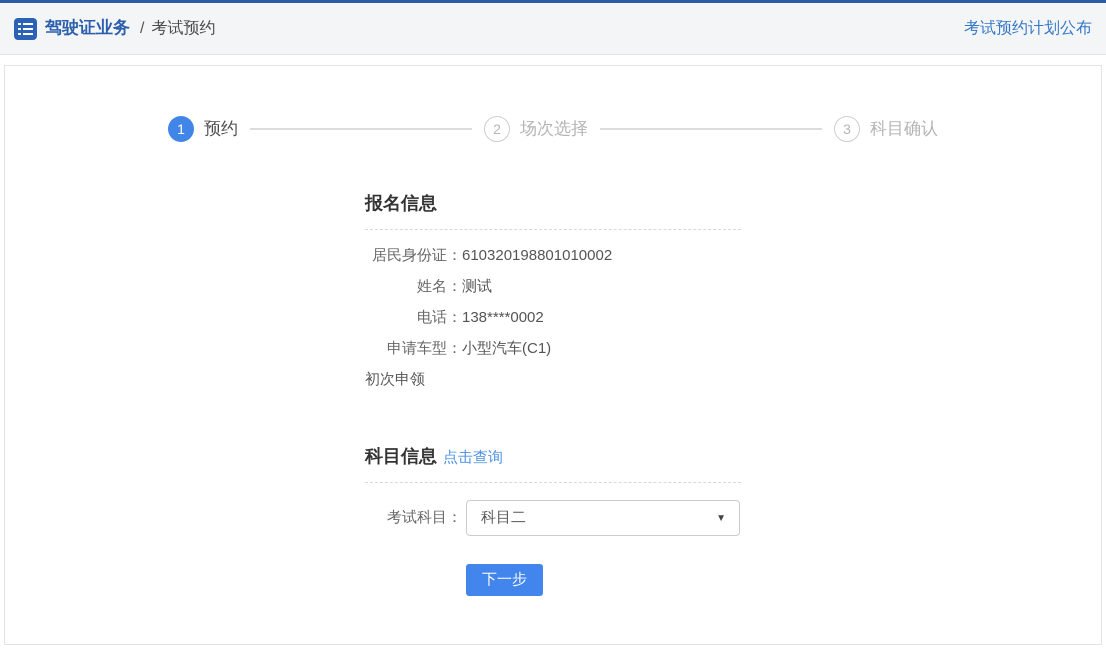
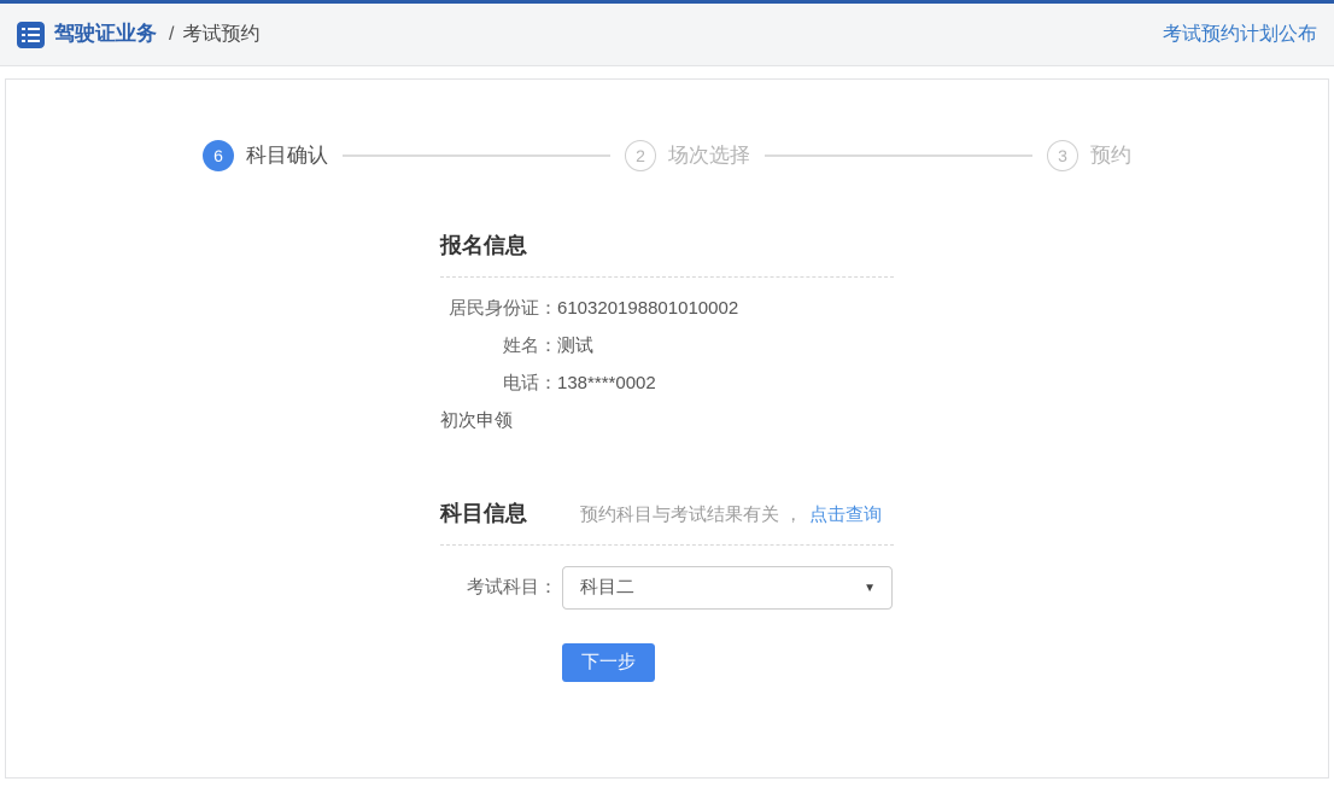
  驾驶证业务
  /
  考试预约
  考试预约计划公布
- 1
+ 6
- 预约
+ 科目确认
  2
  场次选择
  3
- 科目确认
+ 预约
  报名信息
  居民身份证：
  610320198801010002
  姓名：
  测试
  电话：
  138****0002
- 申请车型：
- 小型汽车(C1)
  初次申领
  科目信息
+ 预约科目与考试结果有关 ，
  点击查询
  考试科目：
  科目二
  ▼
  下一步
